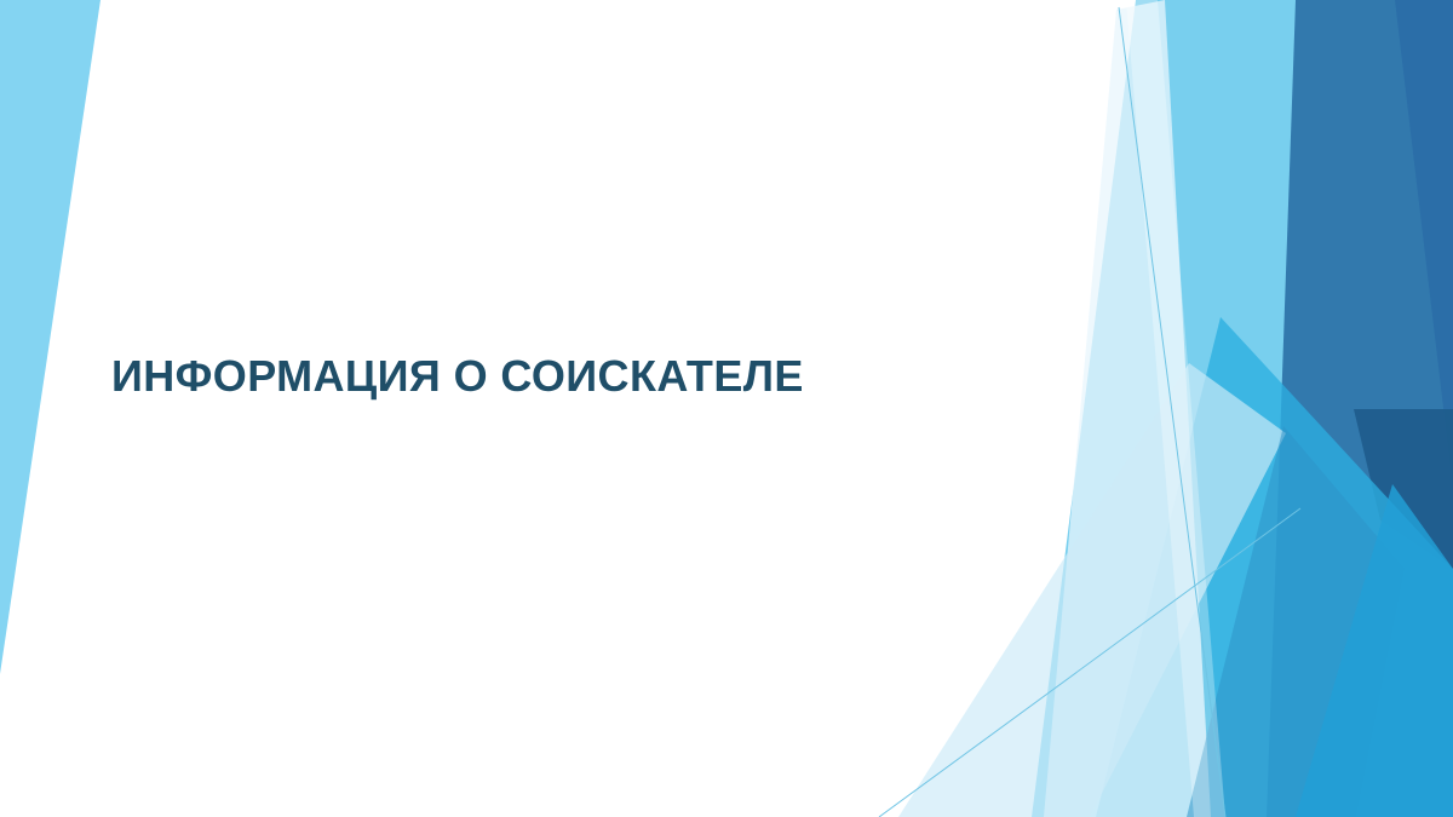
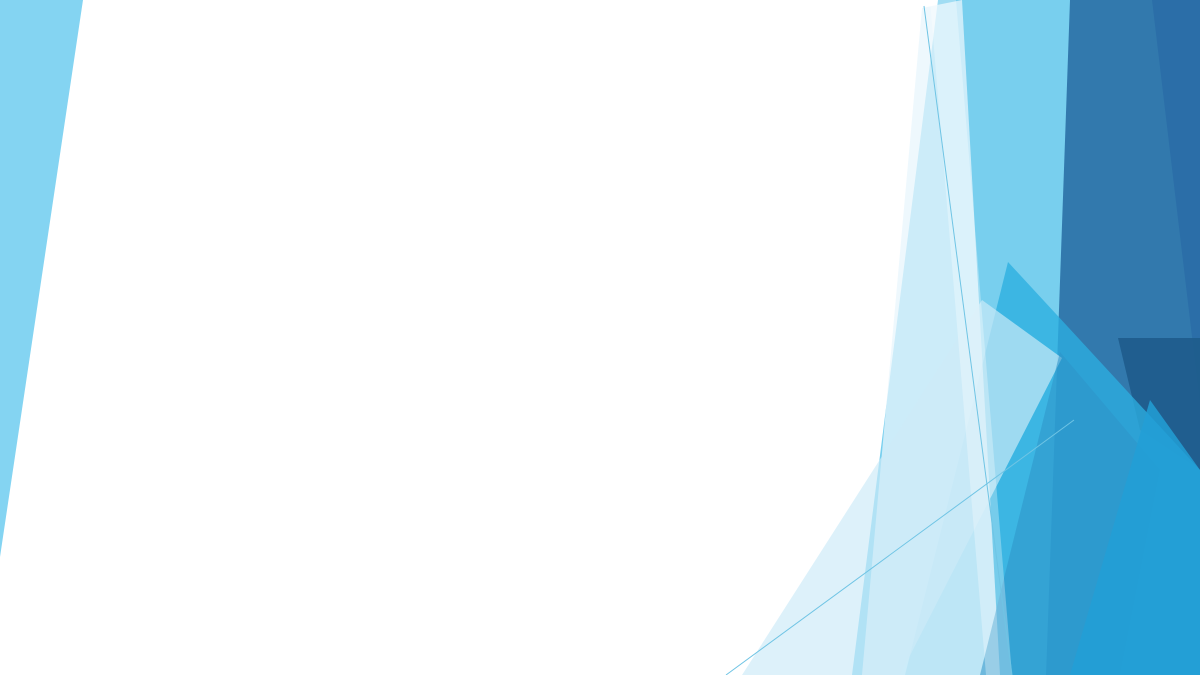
- ИНФОРМАЦИЯ О СОИСКАТЕЛЕ
